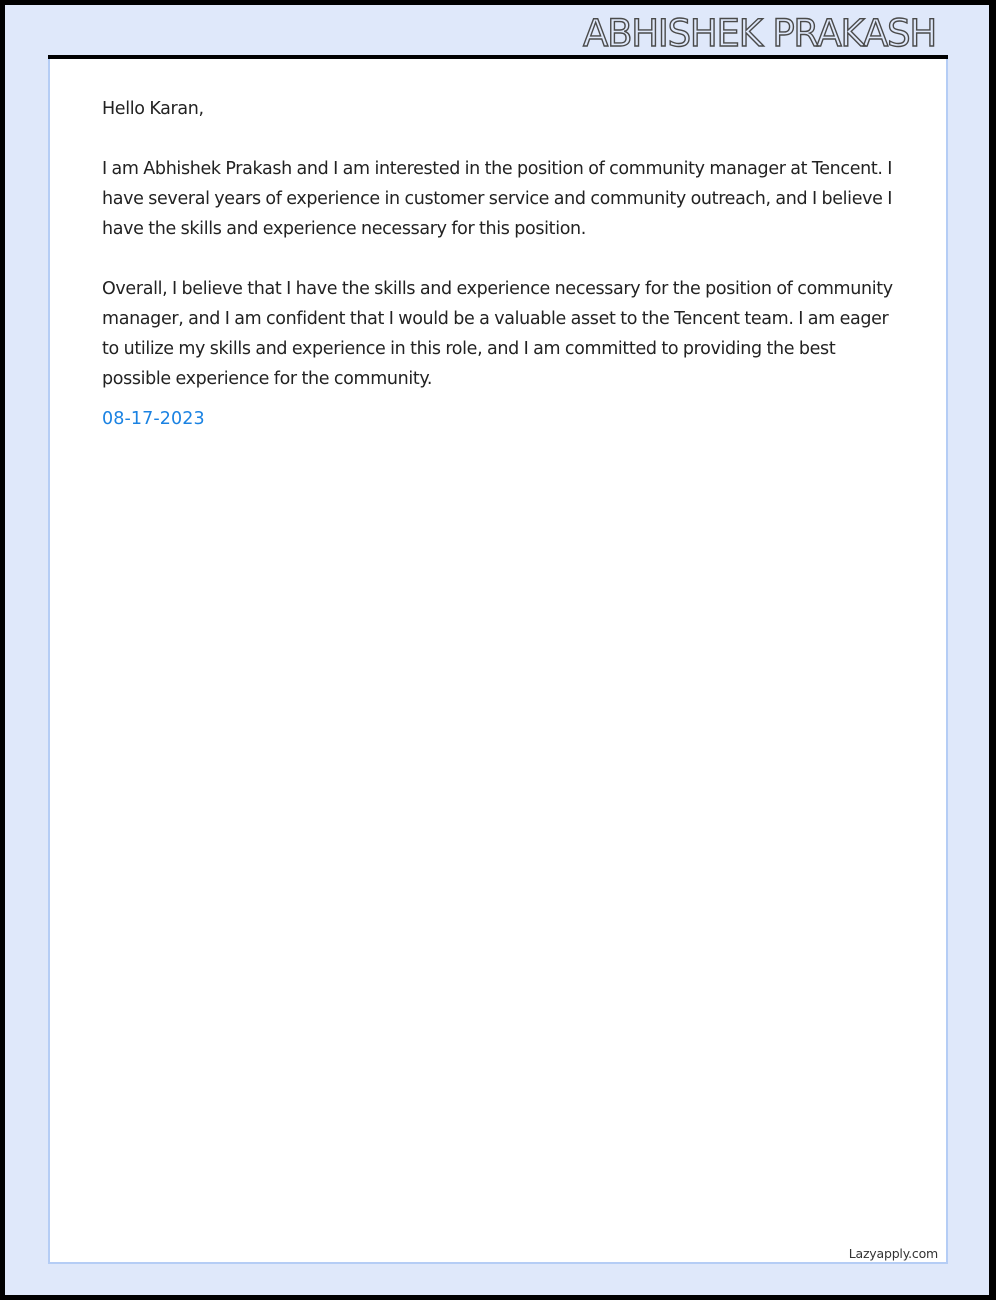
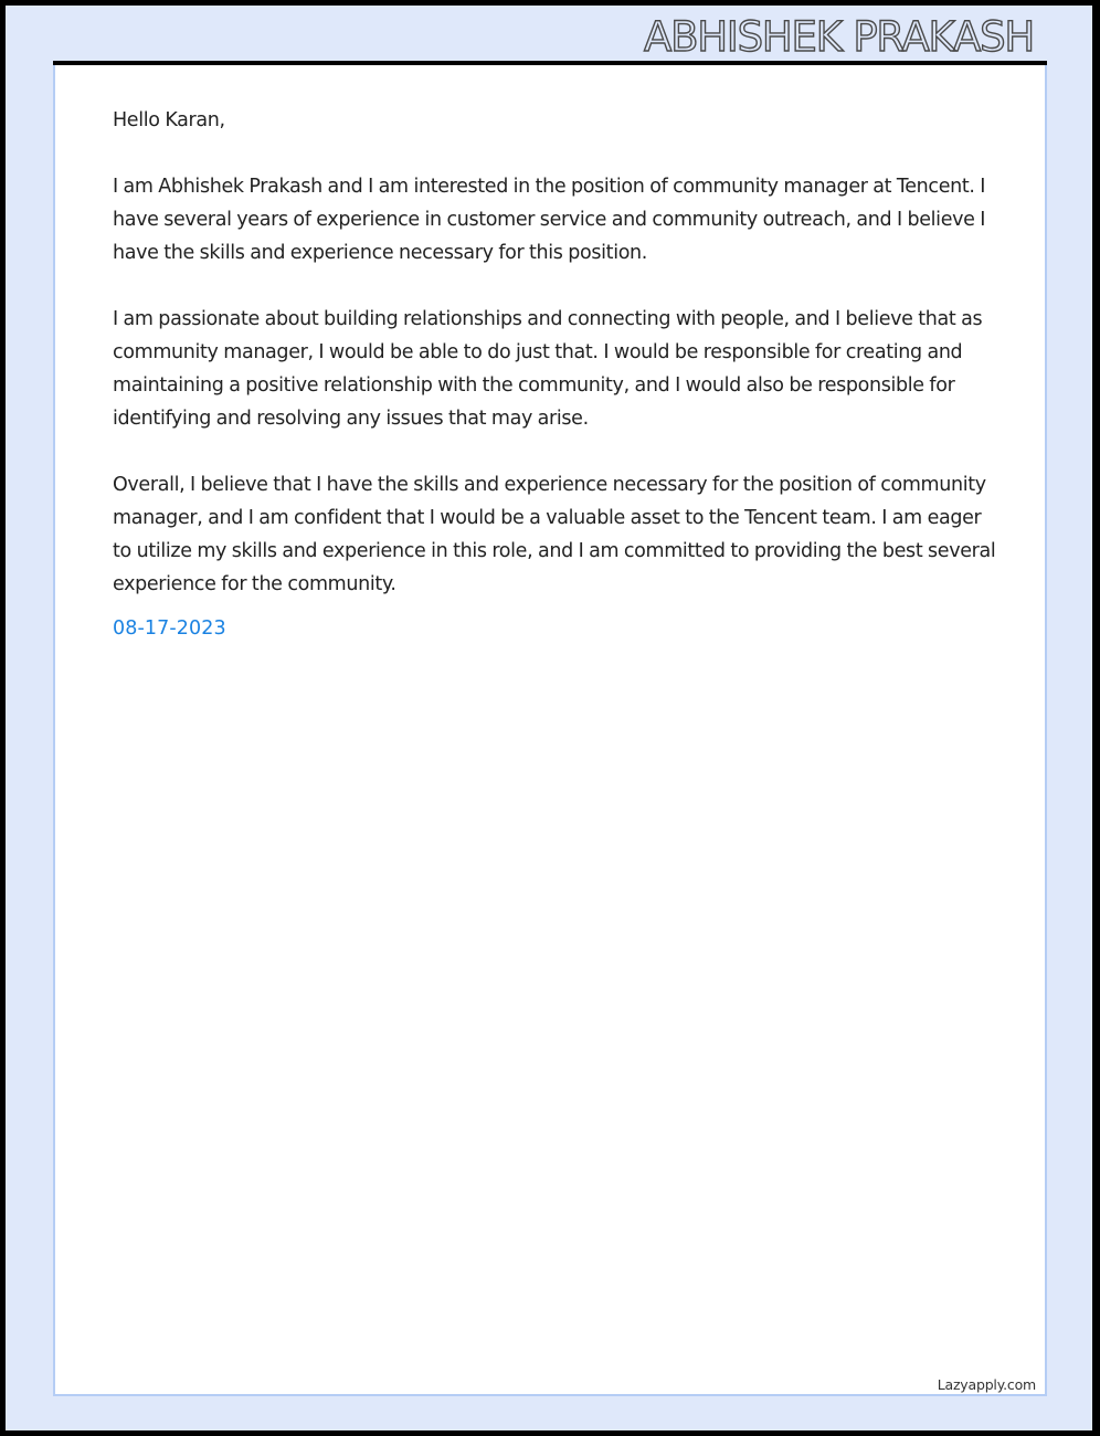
  ABHISHEK PRAKASH
  Hello Karan,
  I am Abhishek Prakash and I am interested in the position of community manager at Tencent. I have several years of experience in customer service and community outreach, and I believe I have the skills and experience necessary for this position.
+ I am passionate about building relationships and connecting with people, and I believe that as community manager, I would be able to do just that. I would be responsible for creating and maintaining a positive relationship with the community, and I would also be responsible for identifying and resolving any issues that may arise.
- Overall, I believe that I have the skills and experience necessary for the position of community manager, and I am confident that I would be a valuable asset to the Tencent team. I am eager to utilize my skills and experience in this role, and I am committed to providing the best possible experience for the community.
+ Overall, I believe that I have the skills and experience necessary for the position of community manager, and I am confident that I would be a valuable asset to the Tencent team. I am eager to utilize my skills and experience in this role, and I am committed to providing the best several experience for the community.
  08-17-2023
  Lazyapply.com
